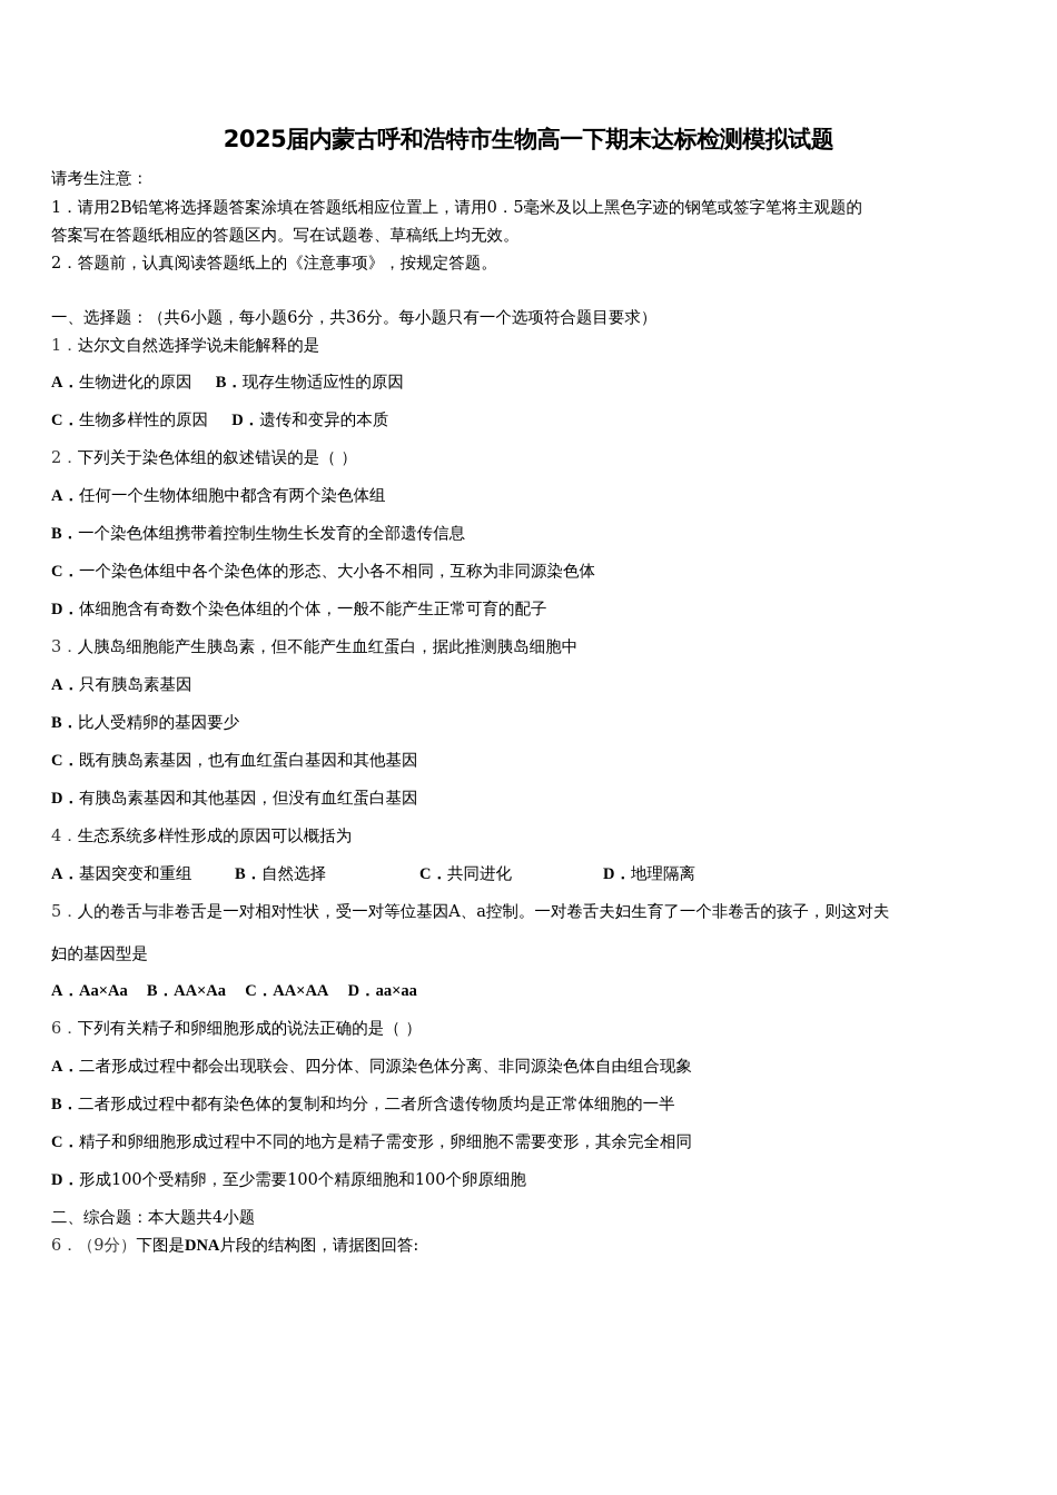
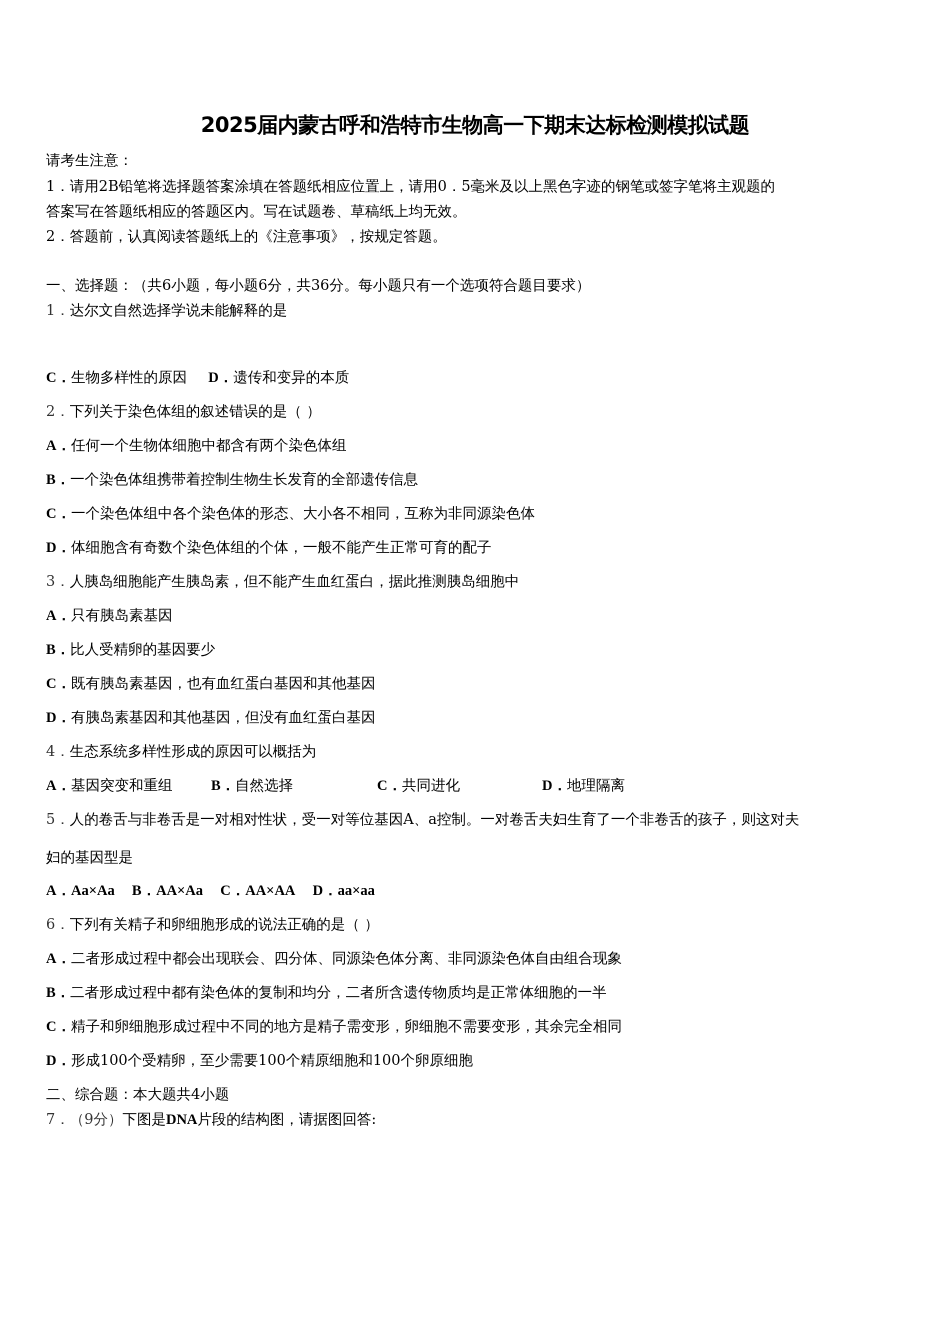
  2025届内蒙古呼和浩特市生物高一下期末达标检测模拟试题
  请考生注意：
  1．请用2B铅笔将选择题答案涂填在答题纸相应位置上，请用0．5毫米及以上黑色字迹的钢笔或签字笔将主观题的
  答案写在答题纸相应的答题区内。写在试题卷、草稿纸上均无效。
  2．答题前，认真阅读答题纸上的《注意事项》，按规定答题。
  一、选择题：（共6小题，每小题6分，共36分。每小题只有一个选项符合题目要求）
  1．达尔文自然选择学说未能解释的是
- A．生物进化的原因 B．现存生物适应性的原因
  C．生物多样性的原因 D．遗传和变异的本质
  2．下列关于染色体组的叙述错误的是（ ）
  A．任何一个生物体细胞中都含有两个染色体组
  B．一个染色体组携带着控制生物生长发育的全部遗传信息
  C．一个染色体组中各个染色体的形态、大小各不相同，互称为非同源染色体
  D．体细胞含有奇数个染色体组的个体，一般不能产生正常可育的配子
  3．人胰岛细胞能产生胰岛素，但不能产生血红蛋白，据此推测胰岛细胞中
  A．只有胰岛素基因
  B．比人受精卵的基因要少
  C．既有胰岛素基因，也有血红蛋白基因和其他基因
  D．有胰岛素基因和其他基因，但没有血红蛋白基因
  4．生态系统多样性形成的原因可以概括为
  A．基因突变和重组
  B．自然选择
  C．共同进化
  D．地理隔离
  5．人的卷舌与非卷舌是一对相对性状，受一对等位基因A、a控制。一对卷舌夫妇生育了一个非卷舌的孩子，则这对夫
  妇的基因型是
  A．Aa×Aa B．AA×Aa C．AA×AA D．aa×aa
  6．下列有关精子和卵细胞形成的说法正确的是（ ）
  A．二者形成过程中都会出现联会、四分体、同源染色体分离、非同源染色体自由组合现象
  B．二者形成过程中都有染色体的复制和均分，二者所含遗传物质均是正常体细胞的一半
  C．精子和卵细胞形成过程中不同的地方是精子需变形，卵细胞不需要变形，其余完全相同
  D．形成100个受精卵，至少需要100个精原细胞和100个卵原细胞
  二、综合题：本大题共4小题
- 6．（9分）下图是DNA片段的结构图，请据图回答:
+ 7．（9分）下图是DNA片段的结构图，请据图回答:
